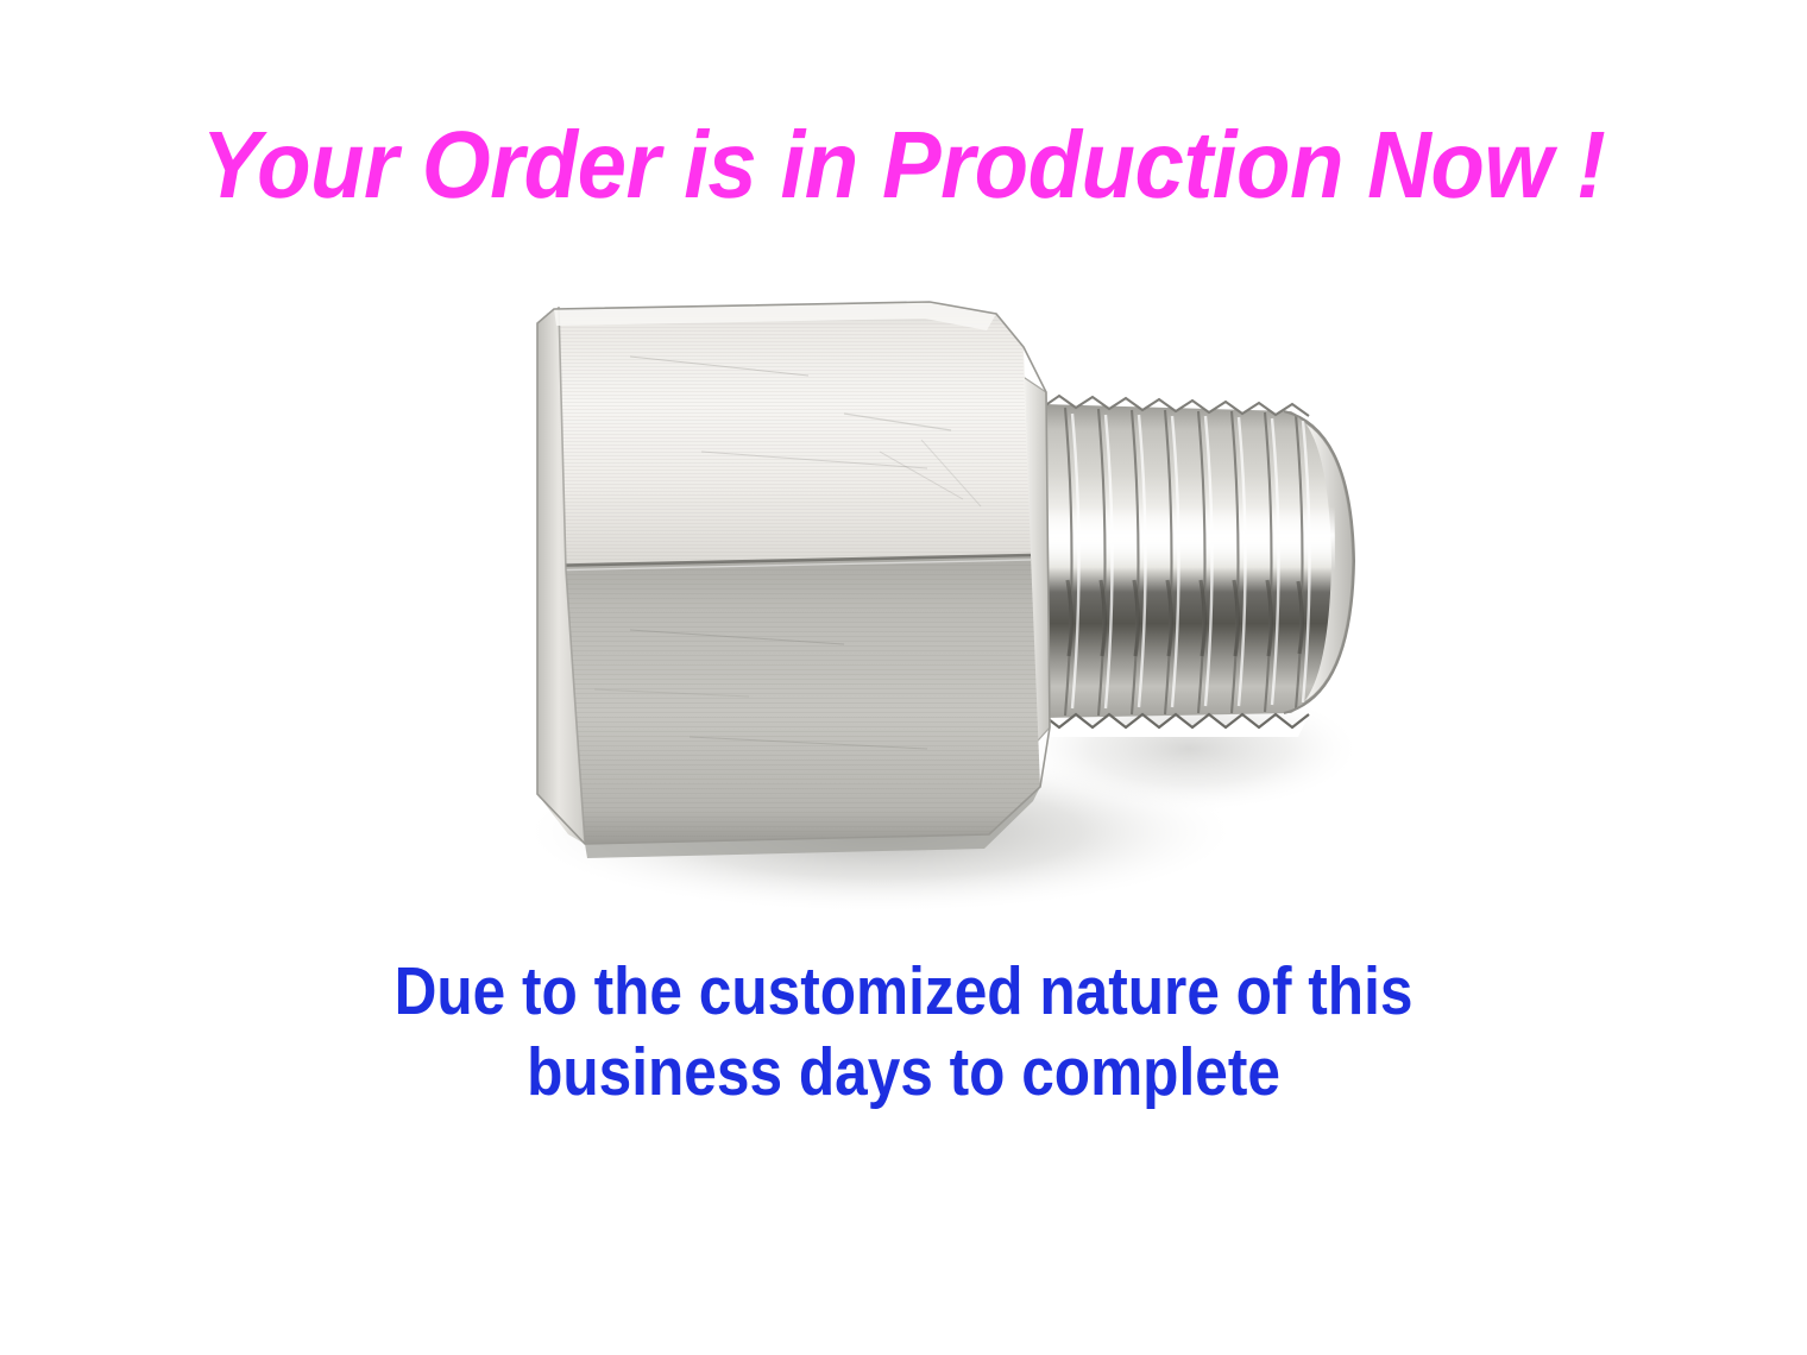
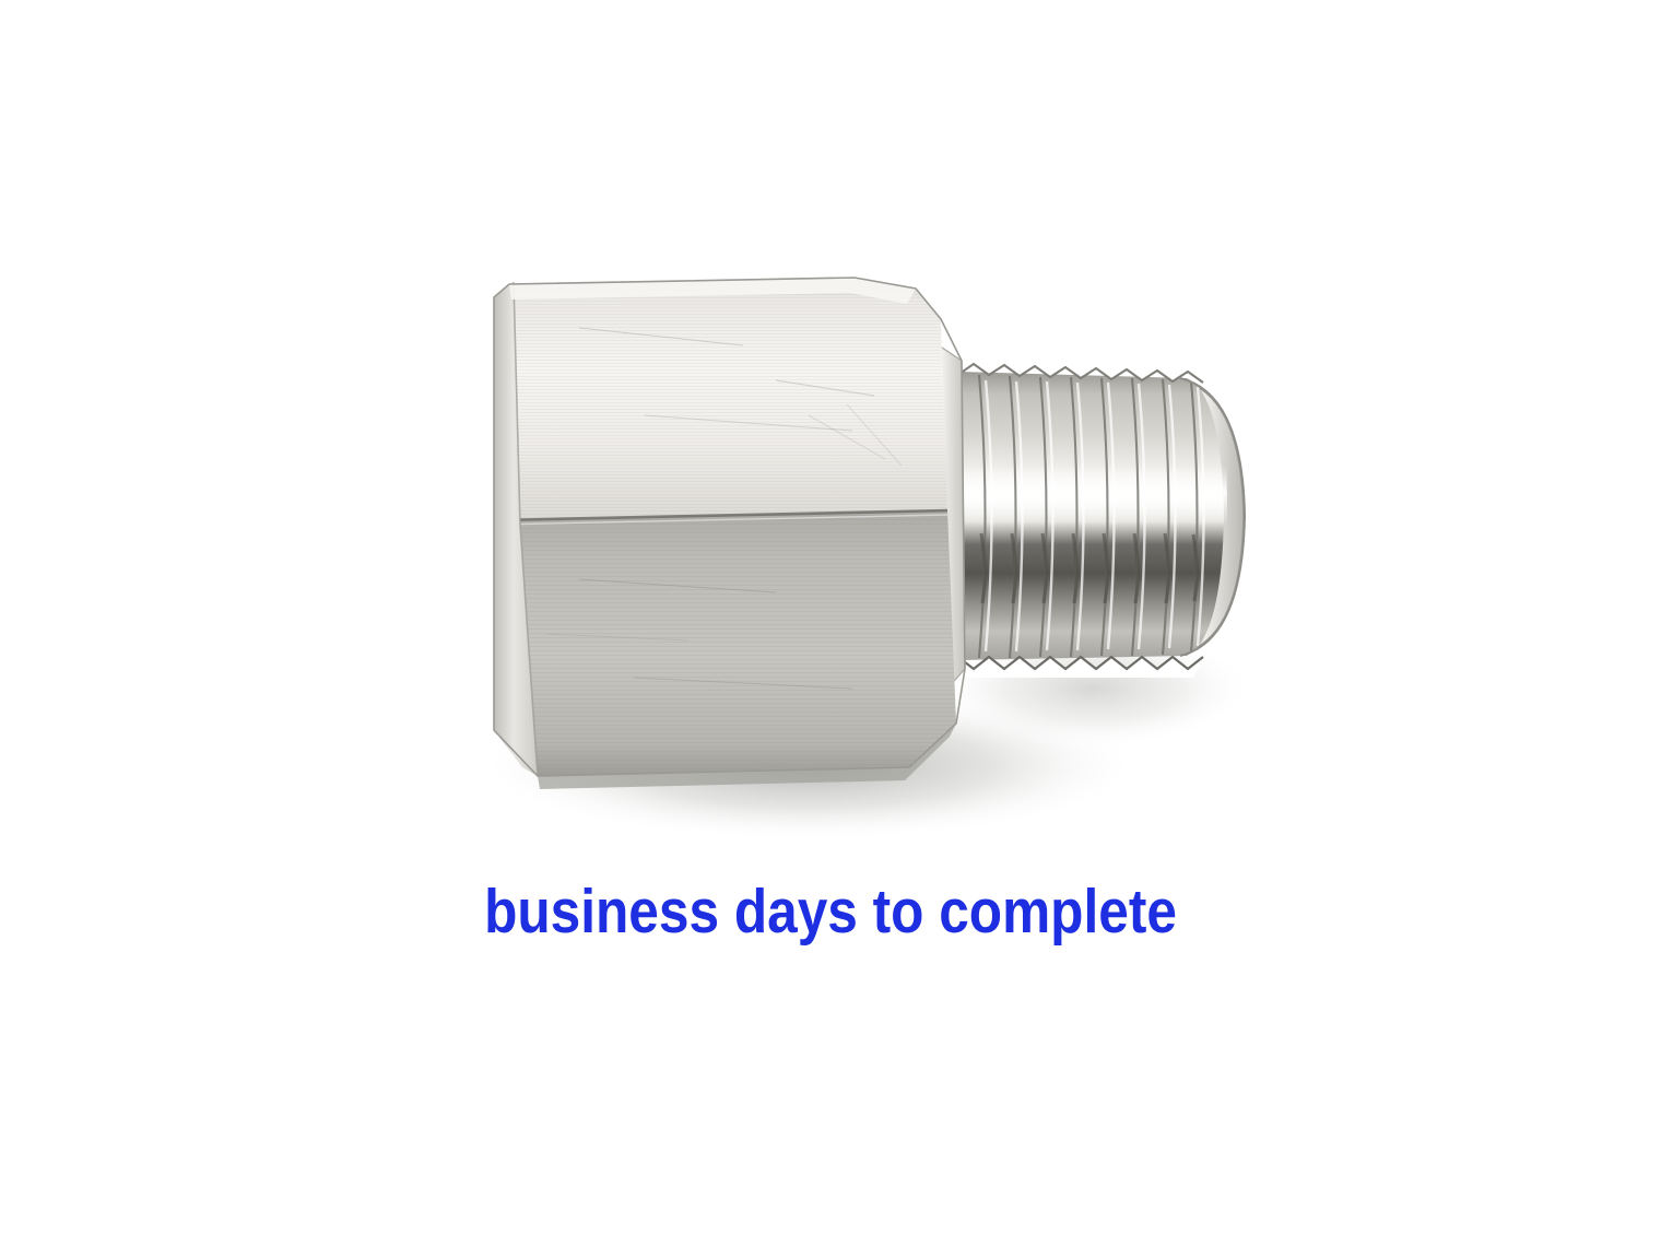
- Your Order is in Production Now !
- Due to the customized nature of this
  business days to complete
